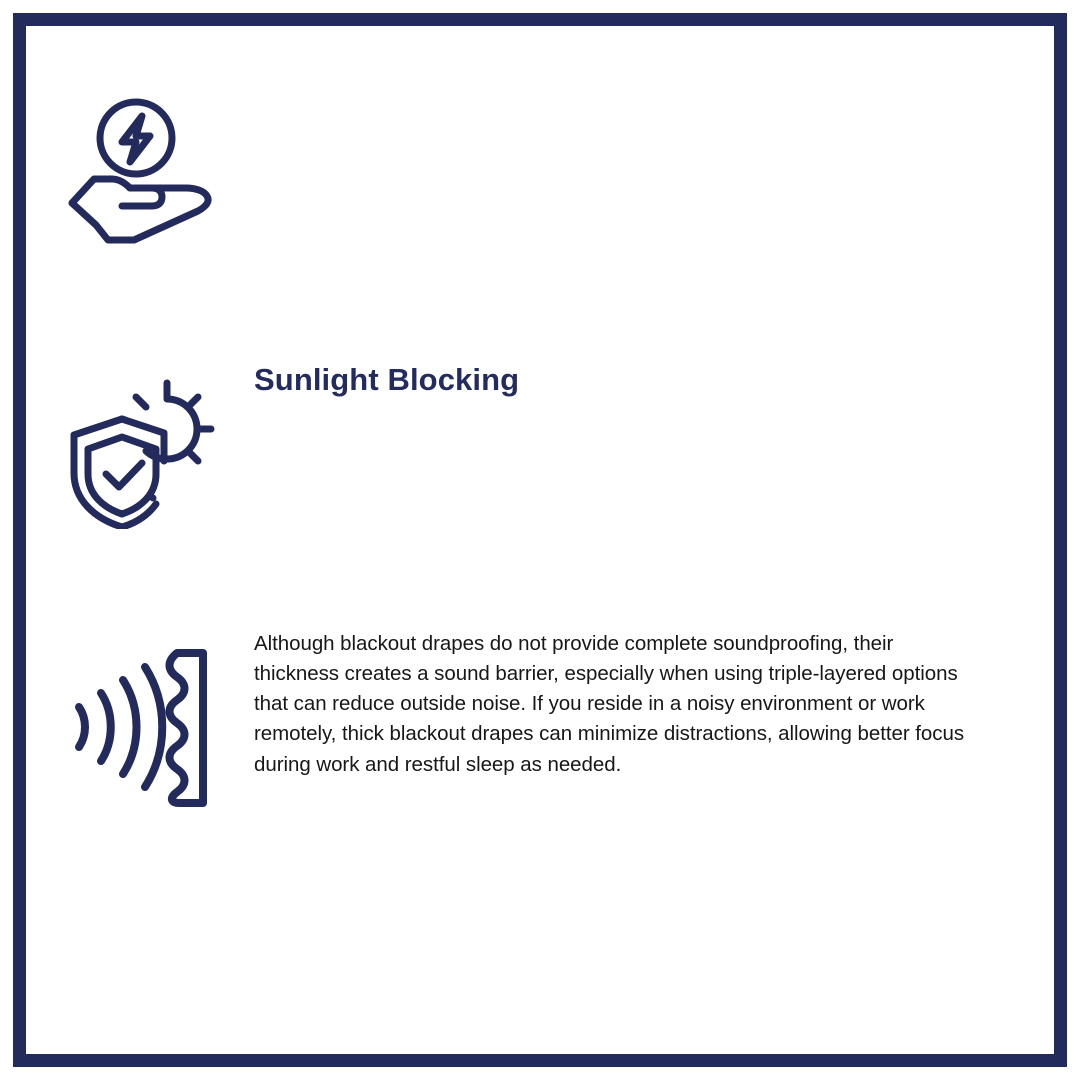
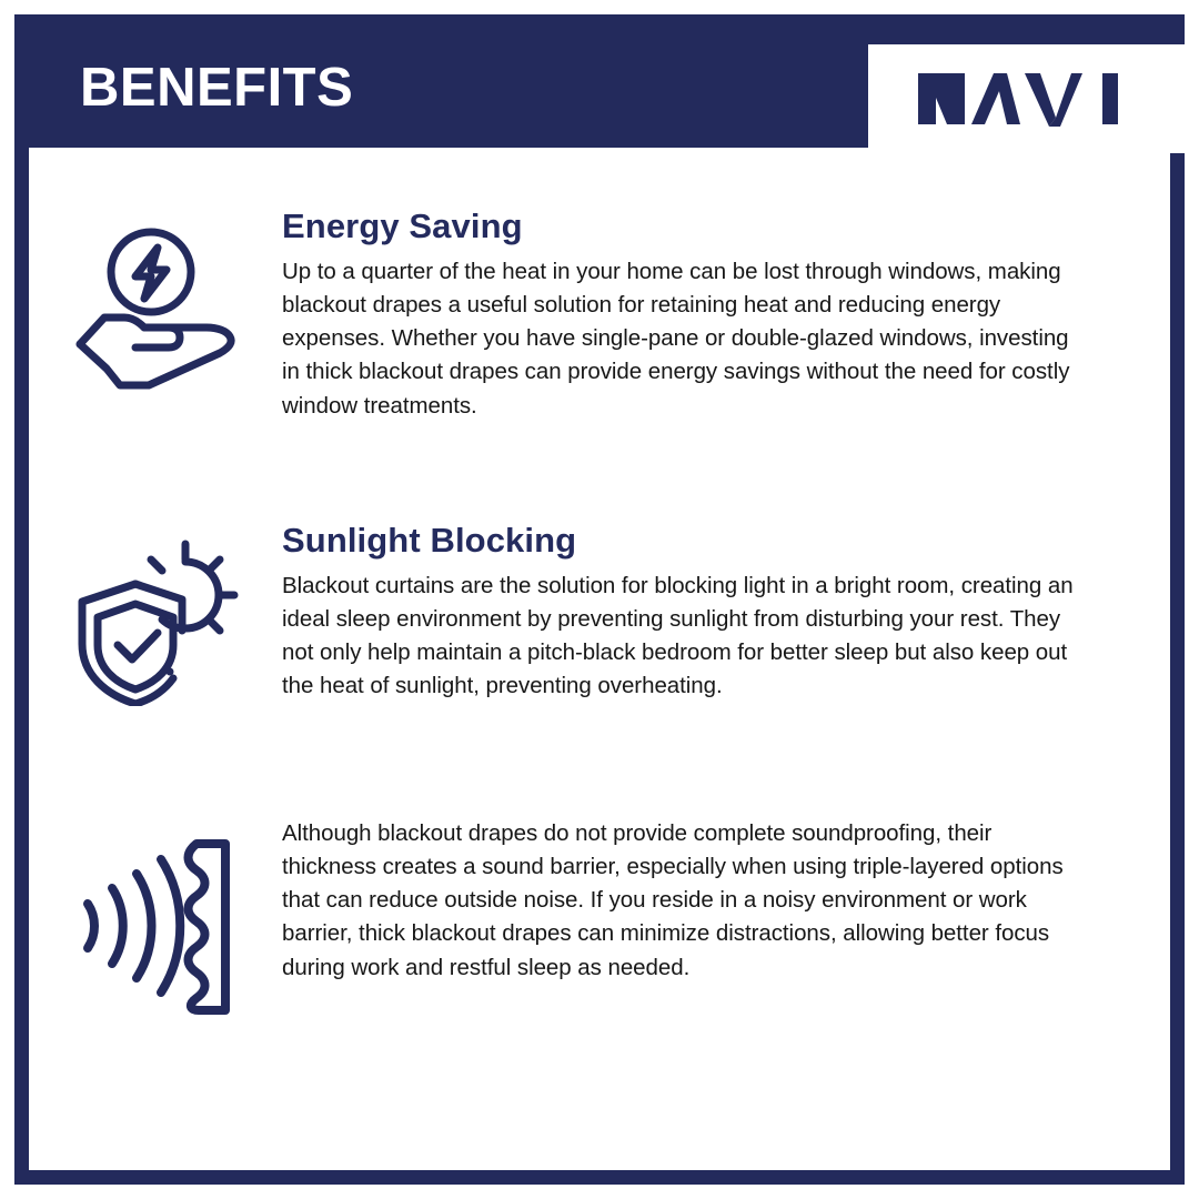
+ BENEFITS
+ Energy Saving
+ Up to a quarter of the heat in your home can be lost through windows, making blackout drapes a useful solution for retaining heat and reducing energy expenses. Whether you have single-pane or double-glazed windows, investing in thick blackout drapes can provide energy savings without the need for costly window treatments.
  Sunlight Blocking
+ Blackout curtains are the solution for blocking light in a bright room, creating an ideal sleep environment by preventing sunlight from disturbing your rest. They not only help maintain a pitch-black bedroom for better sleep but also keep out the heat of sunlight, preventing overheating.
- Although blackout drapes do not provide complete soundproofing, their thickness creates a sound barrier, especially when using triple-layered options that can reduce outside noise. If you reside in a noisy environment or work remotely, thick blackout drapes can minimize distractions, allowing better focus during work and restful sleep as needed.
+ Although blackout drapes do not provide complete soundproofing, their thickness creates a sound barrier, especially when using triple-layered options that can reduce outside noise. If you reside in a noisy environment or work barrier, thick blackout drapes can minimize distractions, allowing better focus during work and restful sleep as needed.
